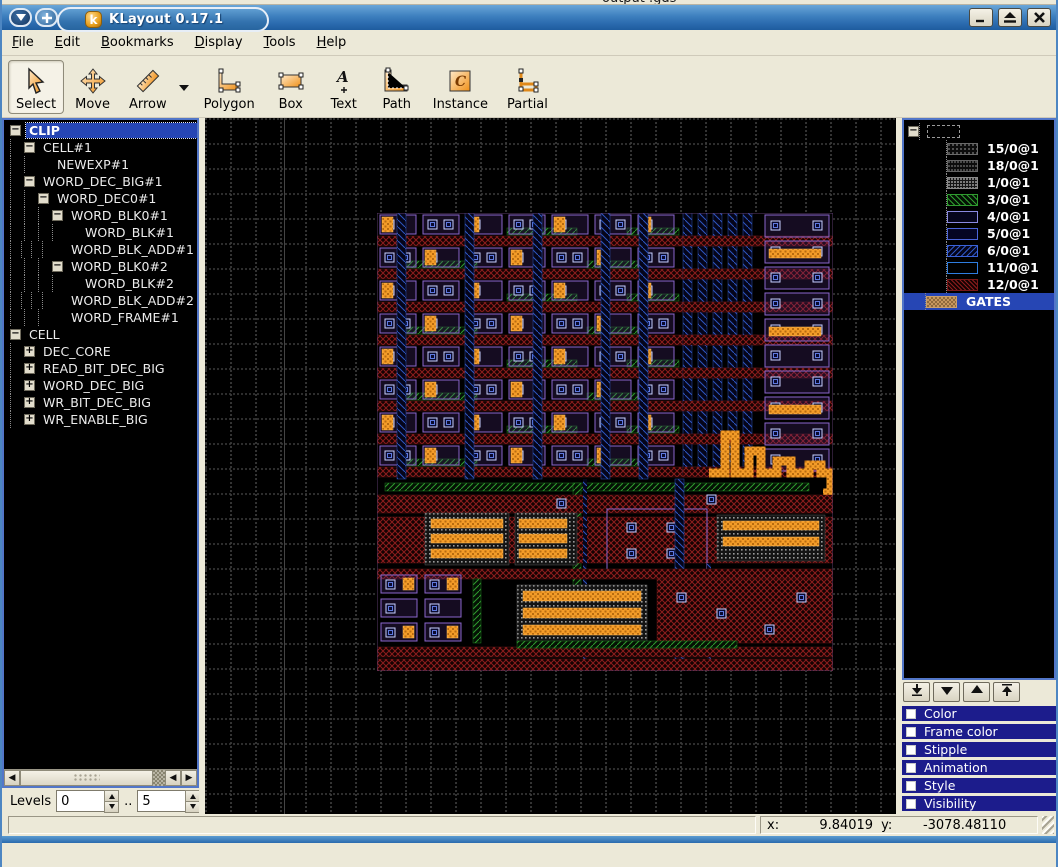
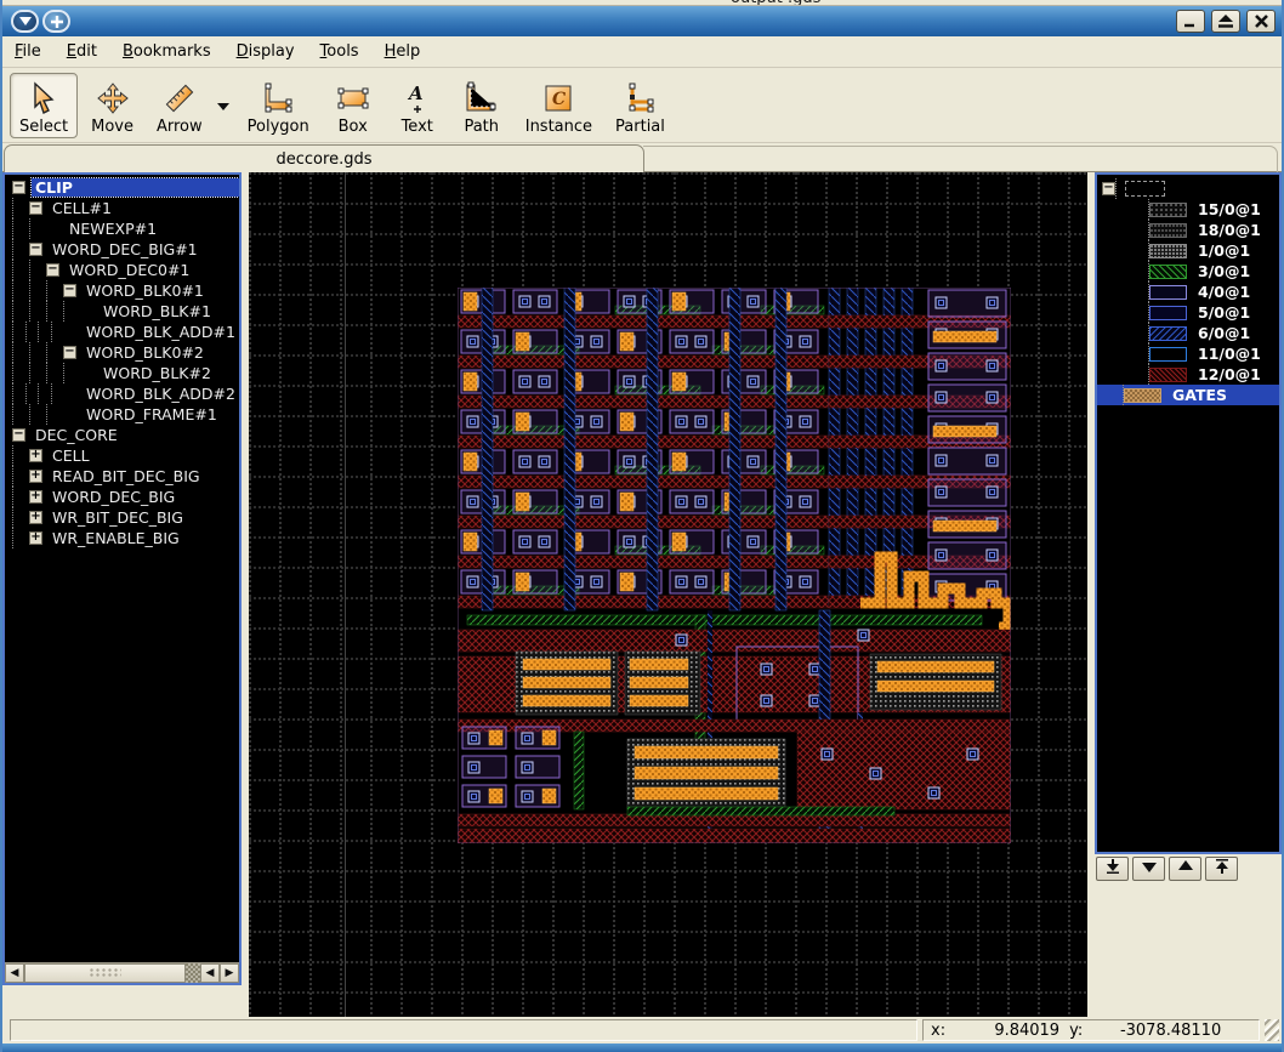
- k
- KLayout 0.17.1
  File
  Edit
  Bookmarks
  Display
  Tools
  Help
  Select
  Move
  Arrow
  Polygon
  Box
  A
  Text
  Path
  C
  Instance
  Partial
+ deccore.gds
  −
  CLIP
  −
  CELL#1
  NEWEXP#1
  −
  WORD_DEC_BIG#1
  −
  WORD_DEC0#1
  −
  WORD_BLK0#1
  WORD_BLK#1
  WORD_BLK_ADD#1
  −
  WORD_BLK0#2
  WORD_BLK#2
  WORD_BLK_ADD#2
  WORD_FRAME#1
  −
- CELL
+ DEC_CORE
  +
- DEC_CORE
+ CELL
  +
  READ_BIT_DEC_BIG
  +
  WORD_DEC_BIG
  +
  WR_BIT_DEC_BIG
  +
  WR_ENABLE_BIG
  ◀
  ◀
  ▶
- Levels
- 0
- ..
- 5
  −
  15/0@1
  18/0@1
  1/0@1
  3/0@1
  4/0@1
  5/0@1
  6/0@1
  11/0@1
  12/0@1
  GATES
- Color
- Frame color
- Stipple
- Animation
- Style
- Visibility
  x:
  9.84019
  y:
  -3078.48110
